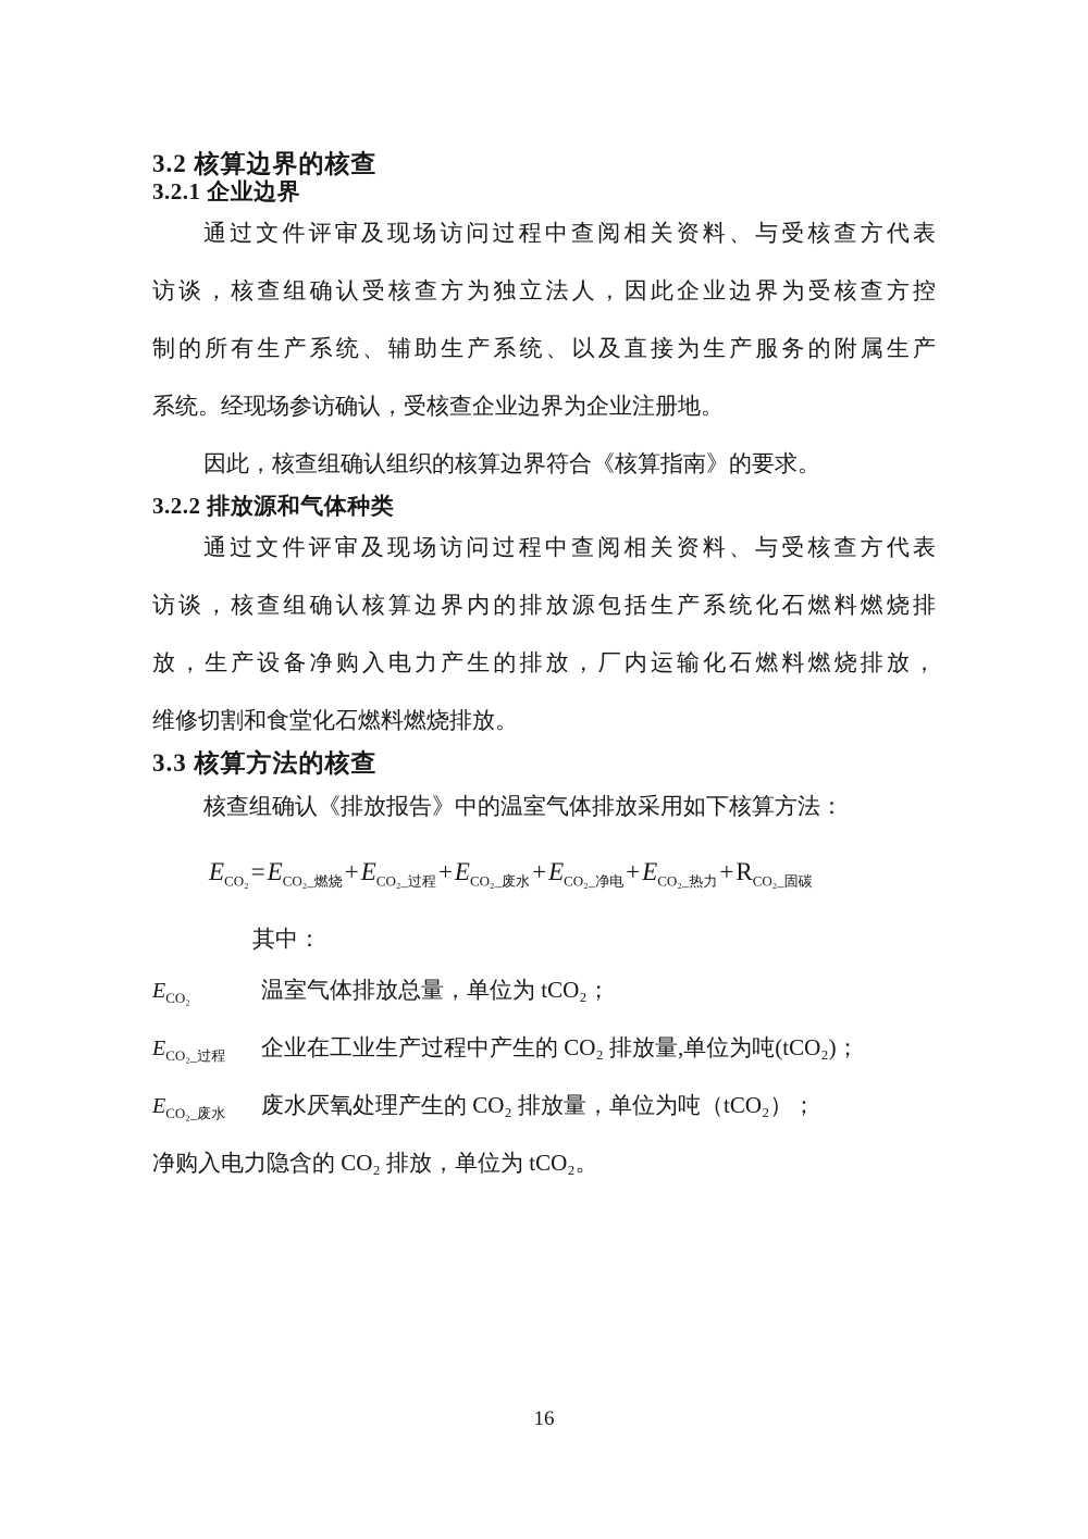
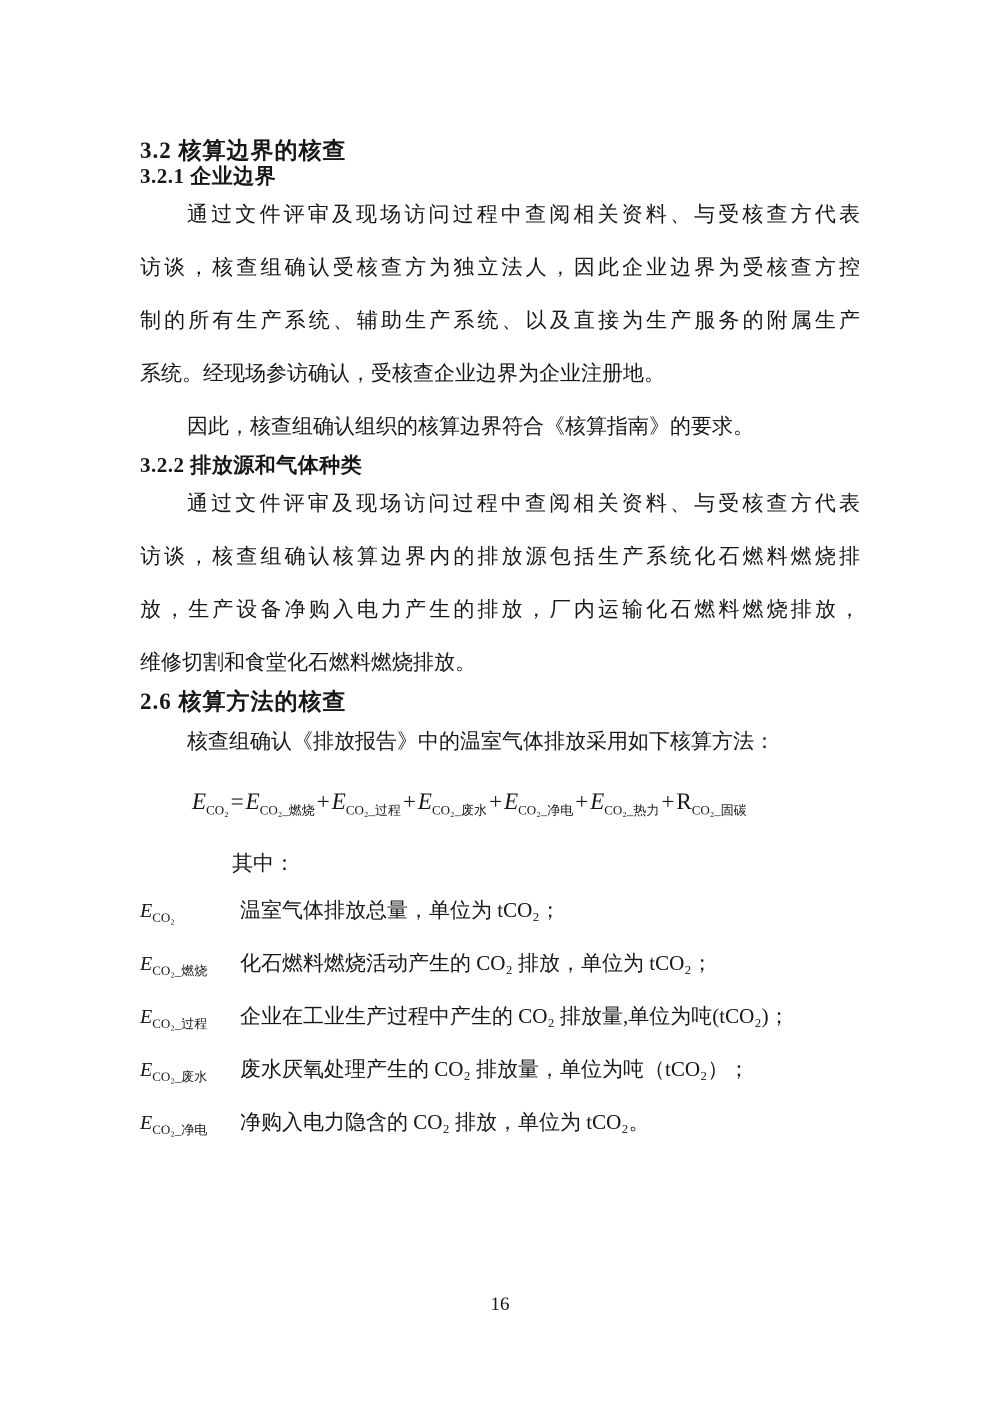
  3.2 核算边界的核查
  3.2.1 企业边界
  通过文件评审及现场访问过程中查阅相关资料、与受核查方代表
  访谈，核查组确认受核查方为独立法人，因此企业边界为受核查方控
  制的所有生产系统、辅助生产系统、以及直接为生产服务的附属生产
  系统。经现场参访确认，受核查企业边界为企业注册地。
  因此，核查组确认组织的核算边界符合《核算指南》的要求。
  3.2.2 排放源和气体种类
  通过文件评审及现场访问过程中查阅相关资料、与受核查方代表
  访谈，核查组确认核算边界内的排放源包括生产系统化石燃料燃烧排
  放，生产设备净购入电力产生的排放，厂内运输化石燃料燃烧排放，
  维修切割和食堂化石燃料燃烧排放。
- 3.3 核算方法的核查
+ 2.6 核算方法的核查
  核查组确认《排放报告》中的温室气体排放采用如下核算方法：
  ECO₂=ECO₂_燃烧+ECO₂_过程+ECO₂_废水+ECO₂_净电+ECO₂_热力+RCO₂_固碳
  其中：
  ECO₂
  温室气体排放总量，单位为 tCO₂；
+ ECO₂_燃烧
+ 化石燃料燃烧活动产生的 CO₂ 排放，单位为 tCO₂；
  ECO₂_过程
  企业在工业生产过程中产生的 CO₂ 排放量,单位为吨(tCO₂)；
  ECO₂_废水
  废水厌氧处理产生的 CO₂ 排放量，单位为吨（tCO₂）；
+ ECO₂_净电
  净购入电力隐含的 CO₂ 排放，单位为 tCO₂。
  16
